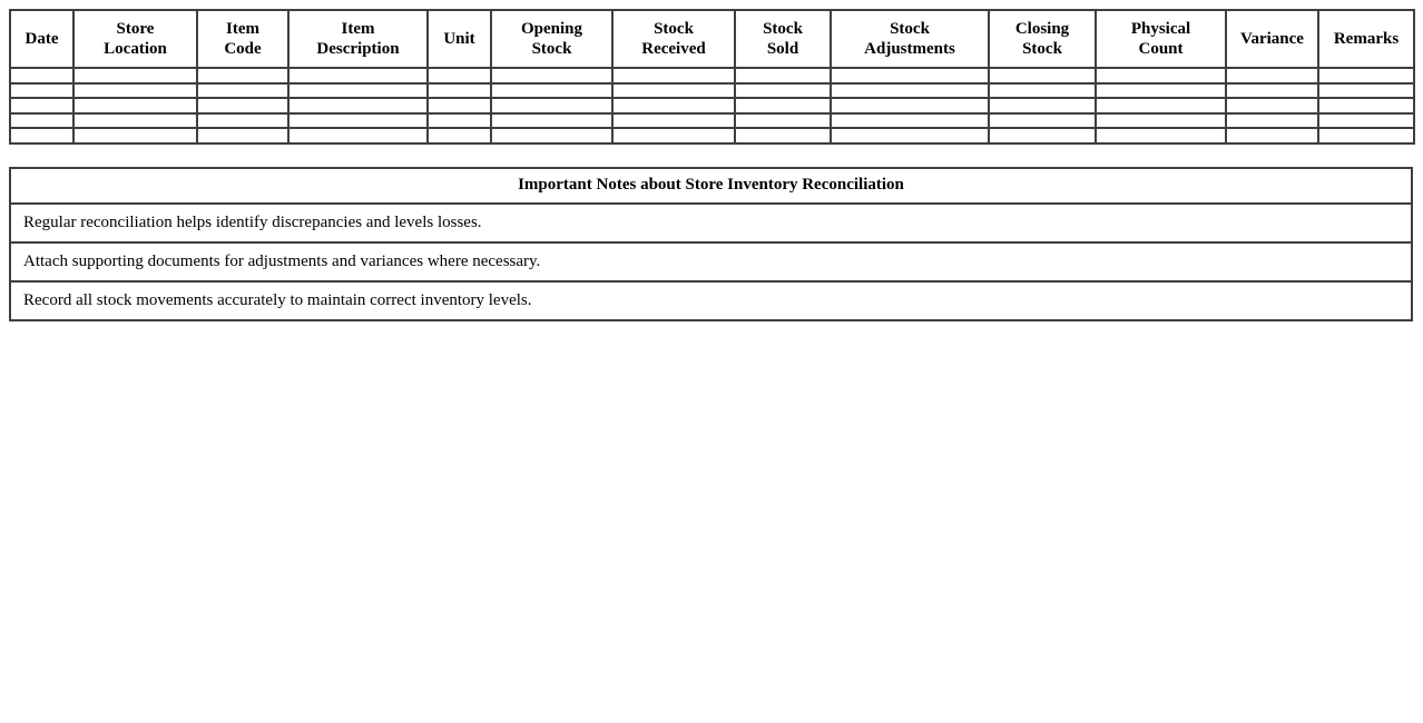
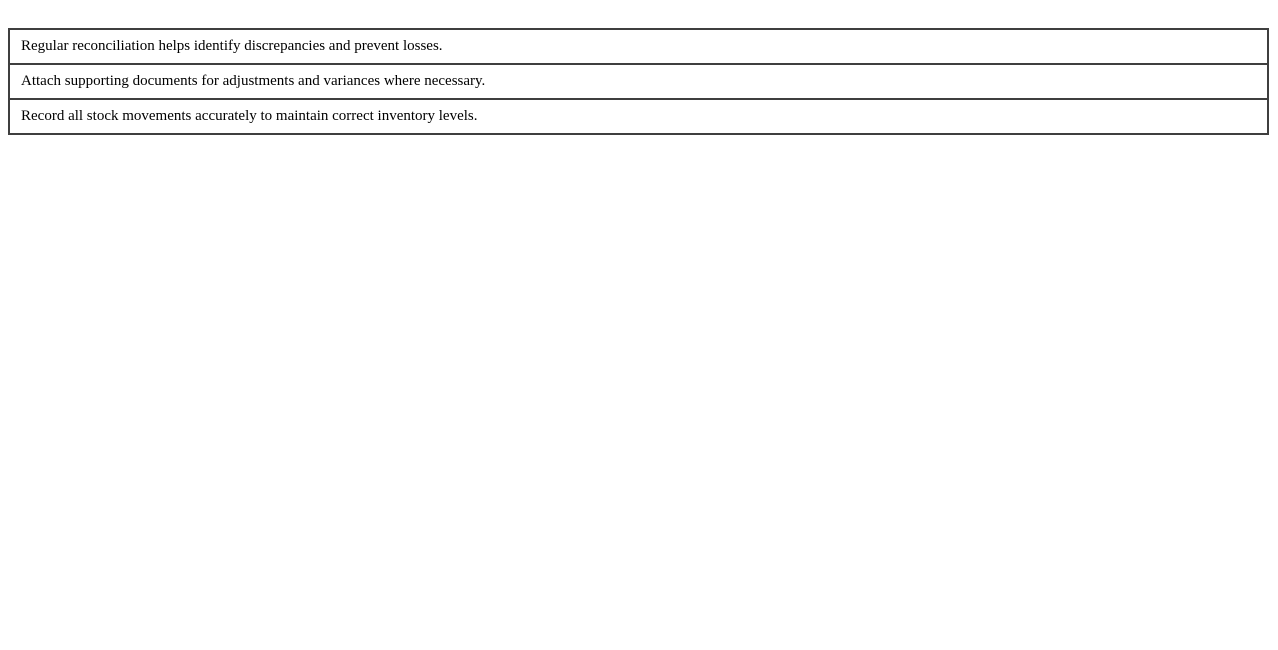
- Date	Store Location	Item Code	Item Description	Unit	Opening Stock	Stock Received	Stock Sold	Stock Adjustments	Closing Stock	Physical Count	Variance	Remarks
- Important Notes about Store Inventory Reconciliation
- Regular reconciliation helps identify discrepancies and levels losses.
+ Regular reconciliation helps identify discrepancies and prevent losses.
  Attach supporting documents for adjustments and variances where necessary.
  Record all stock movements accurately to maintain correct inventory levels.
